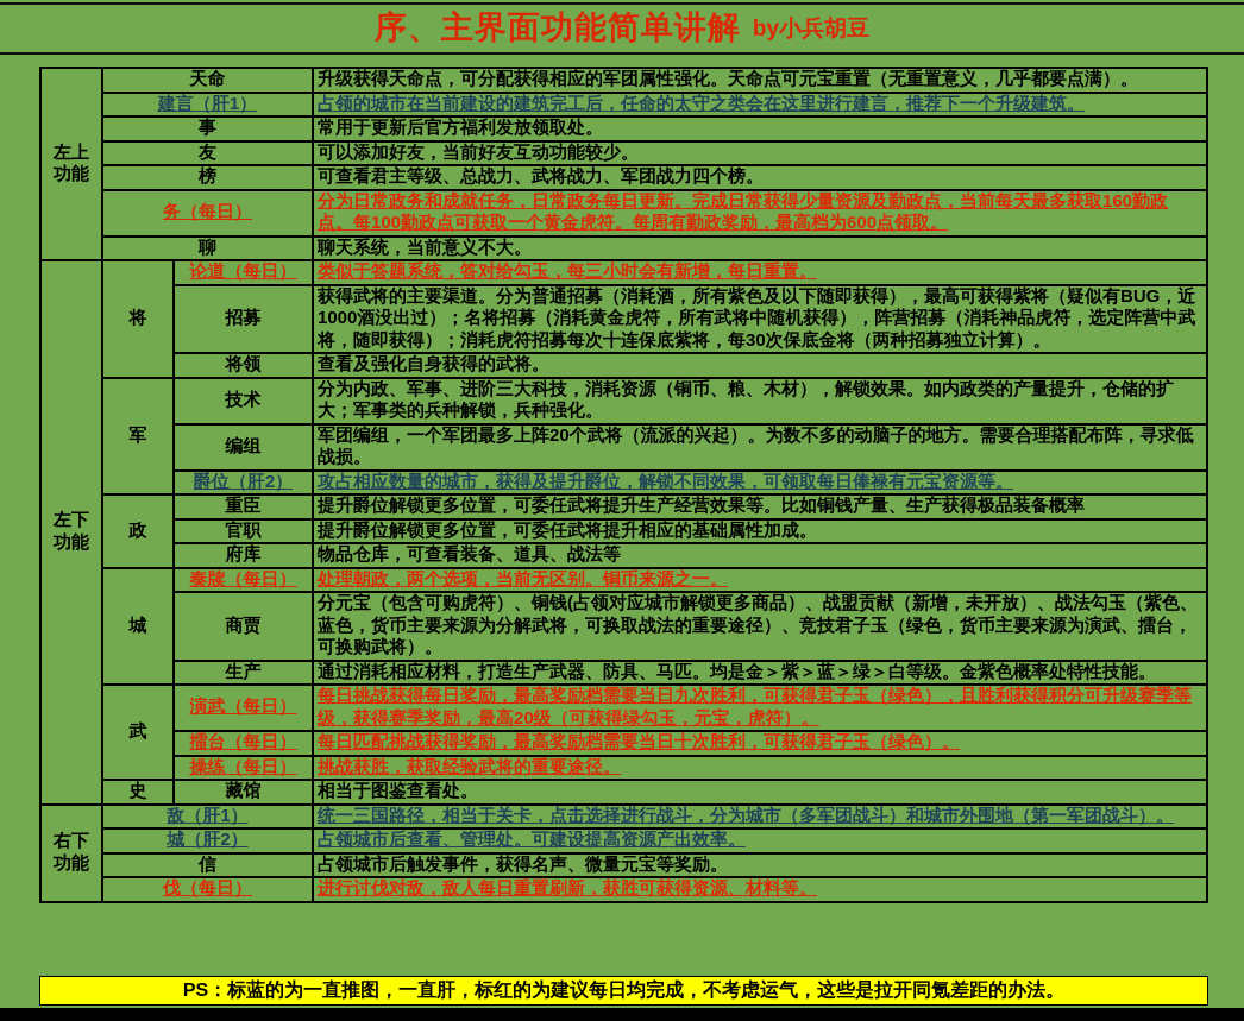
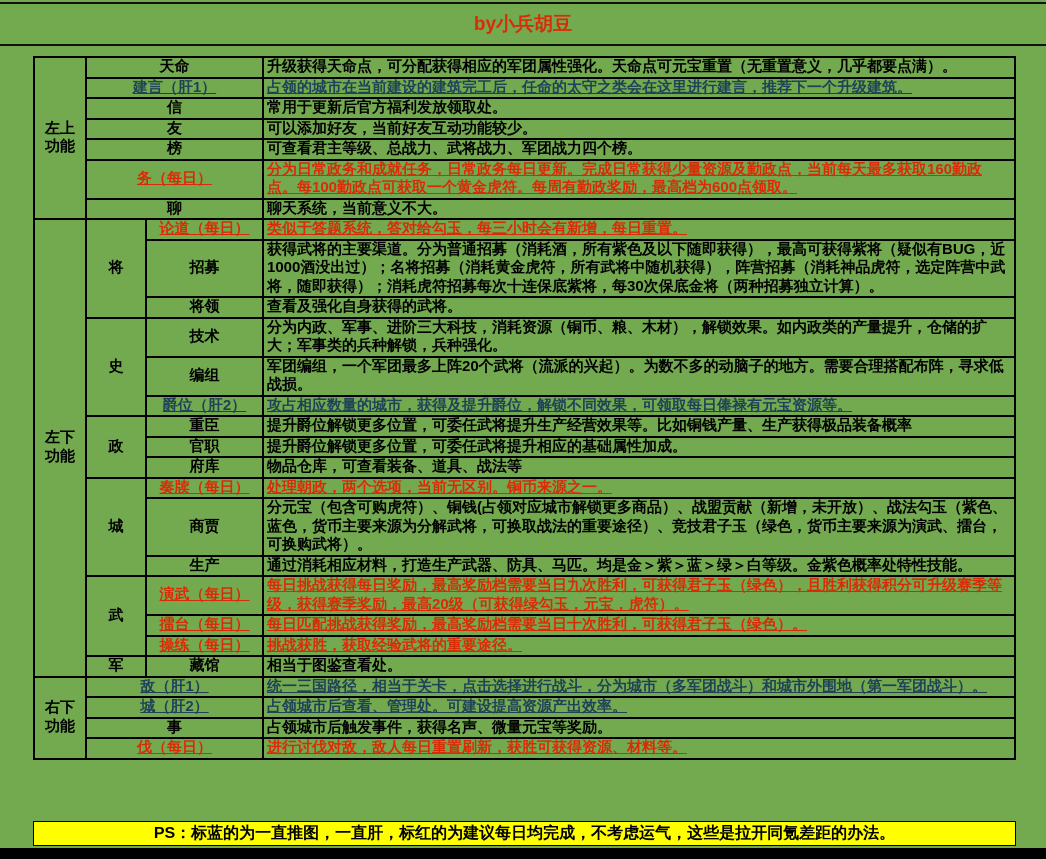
- 序、主界面功能简单讲解
  by小兵胡豆
  左上功能	天命	升级获得天命点，可分配获得相应的军团属性强化。天命点可元宝重置（无重置意义，几乎都要点满）。
  建言（肝1）	占领的城市在当前建设的建筑完工后，任命的太守之类会在这里进行建言，推荐下一个升级建筑。
- 事	常用于更新后官方福利发放领取处。
+ 信	常用于更新后官方福利发放领取处。
  友	可以添加好友，当前好友互动功能较少。
  榜	可查看君主等级、总战力、武将战力、军团战力四个榜。
  务（每日）	分为日常政务和成就任务，日常政务每日更新。完成日常获得少量资源及勤政点，当前每天最多获取160勤政点。每100勤政点可获取一个黄金虎符。每周有勤政奖励，最高档为600点领取。
  聊	聊天系统，当前意义不大。
  左下功能	将	论道（每日）	类似于答题系统，答对给勾玉，每三小时会有新增，每日重置。
  招募	获得武将的主要渠道。分为普通招募（消耗酒，所有紫色及以下随即获得），最高可获得紫将（疑似有BUG，近1000酒没出过）；名将招募（消耗黄金虎符，所有武将中随机获得），阵营招募（消耗神品虎符，选定阵营中武将，随即获得）；消耗虎符招募每次十连保底紫将，每30次保底金将（两种招募独立计算）。
  将领	查看及强化自身获得的武将。
- 军	技术	分为内政、军事、进阶三大科技，消耗资源（铜币、粮、木材），解锁效果。如内政类的产量提升，仓储的扩大；军事类的兵种解锁，兵种强化。
+ 史	技术	分为内政、军事、进阶三大科技，消耗资源（铜币、粮、木材），解锁效果。如内政类的产量提升，仓储的扩大；军事类的兵种解锁，兵种强化。
  编组	军团编组，一个军团最多上阵20个武将（流派的兴起）。为数不多的动脑子的地方。需要合理搭配布阵，寻求低战损。
  爵位（肝2）	攻占相应数量的城市，获得及提升爵位，解锁不同效果，可领取每日俸禄有元宝资源等。
  政	重臣	提升爵位解锁更多位置，可委任武将提升生产经营效果等。比如铜钱产量、生产获得极品装备概率
  官职	提升爵位解锁更多位置，可委任武将提升相应的基础属性加成。
  府库	物品仓库，可查看装备、道具、战法等
  城	奏牍（每日）	处理朝政，两个选项，当前无区别。铜币来源之一。
  商贾	分元宝（包含可购虎符）、铜钱(占领对应城市解锁更多商品）、战盟贡献（新增，未开放）、战法勾玉（紫色、蓝色，货币主要来源为分解武将，可换取战法的重要途径）、竞技君子玉（绿色，货币主要来源为演武、擂台，可换购武将）。
  生产	通过消耗相应材料，打造生产武器、防具、马匹。均是金＞紫＞蓝＞绿＞白等级。金紫色概率处特性技能。
  武	演武（每日）	每日挑战获得每日奖励，最高奖励档需要当日九次胜利，可获得君子玉（绿色），且胜利获得积分可升级赛季等级，获得赛季奖励，最高20级（可获得绿勾玉，元宝，虎符）。
  擂台（每日）	每日匹配挑战获得奖励，最高奖励档需要当日十次胜利，可获得君子玉（绿色）。
  操练（每日）	挑战获胜，获取经验武将的重要途径。
- 史	藏馆	相当于图鉴查看处。
+ 军	藏馆	相当于图鉴查看处。
  右下功能	敌（肝1）	统一三国路径，相当于关卡，点击选择进行战斗，分为城市（多军团战斗）和城市外围地（第一军团战斗）。
  城（肝2）	占领城市后查看、管理处。可建设提高资源产出效率。
- 信	占领城市后触发事件，获得名声、微量元宝等奖励。
+ 事	占领城市后触发事件，获得名声、微量元宝等奖励。
  伐（每日）	进行讨伐对敌，敌人每日重置刷新，获胜可获得资源、材料等。
  PS：标蓝的为一直推图，一直肝，标红的为建议每日均完成，不考虑运气，这些是拉开同氪差距的办法。
